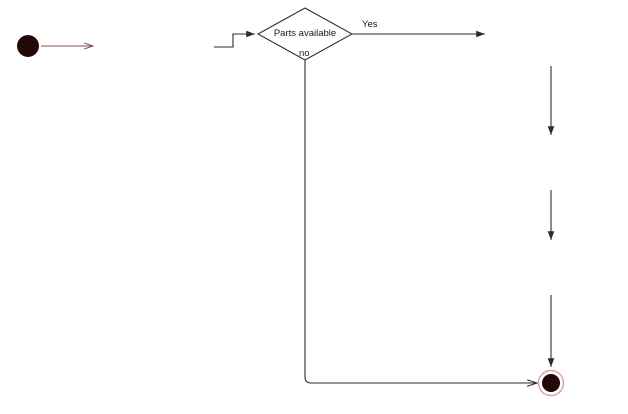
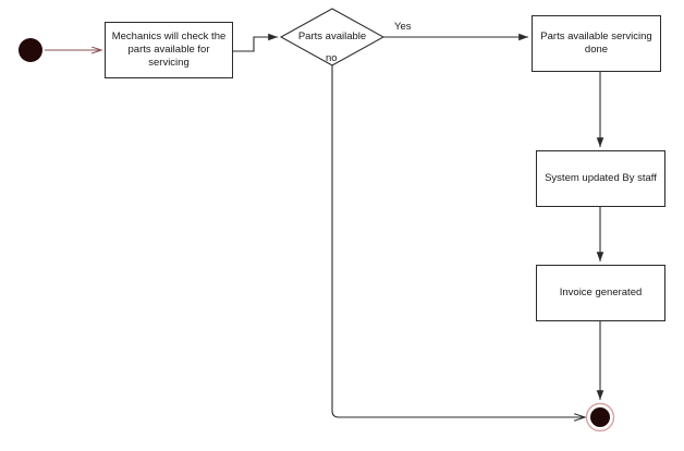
+ Mechanics will check the parts available for servicing
+ Parts available servicing done
+ System updated By staff
+ Invoice generated
  Parts available
  Yes
  no
